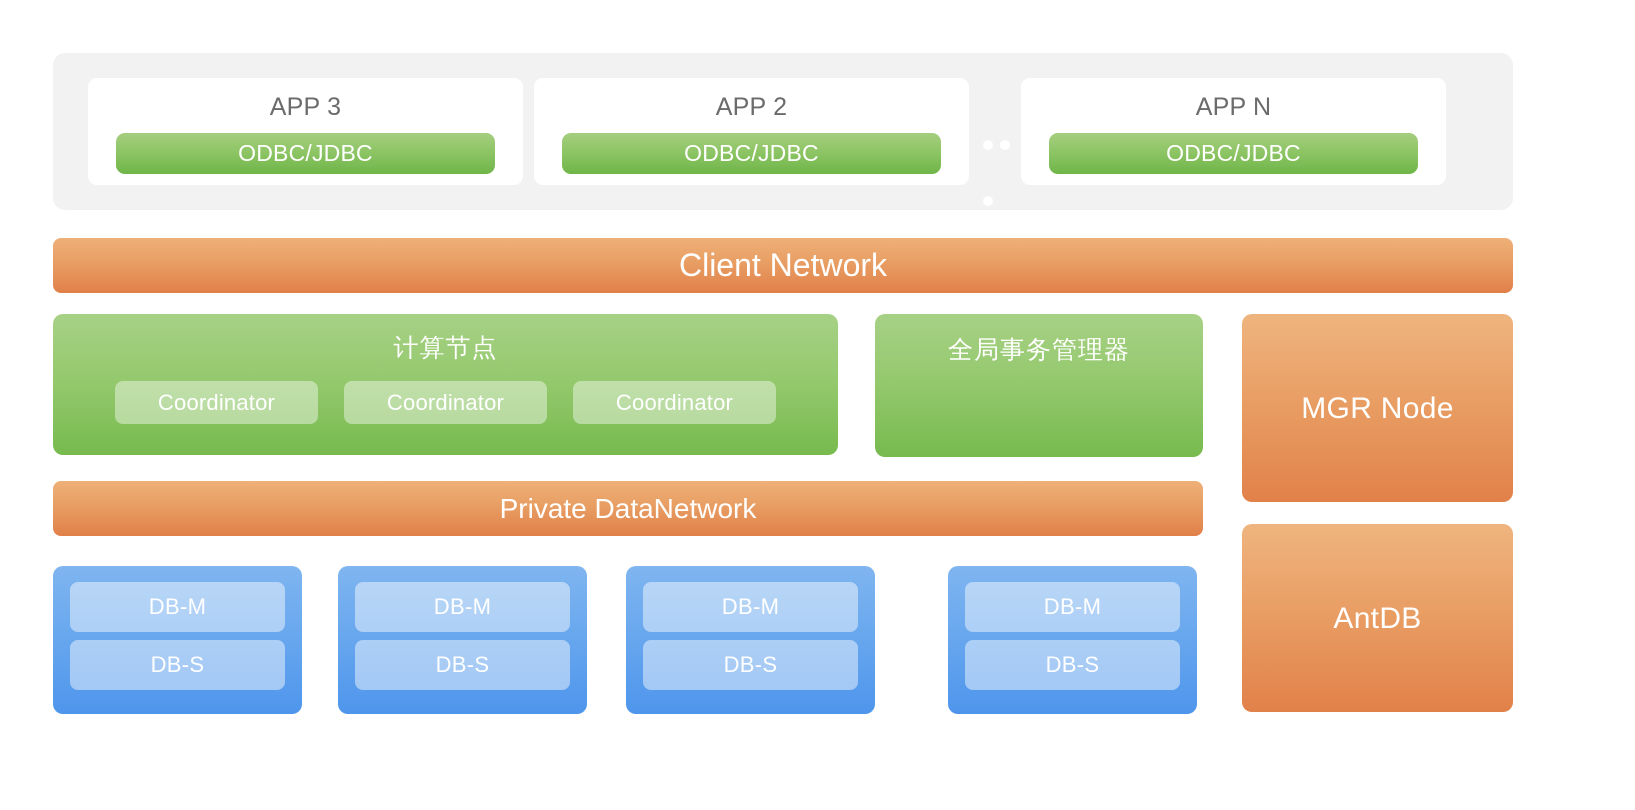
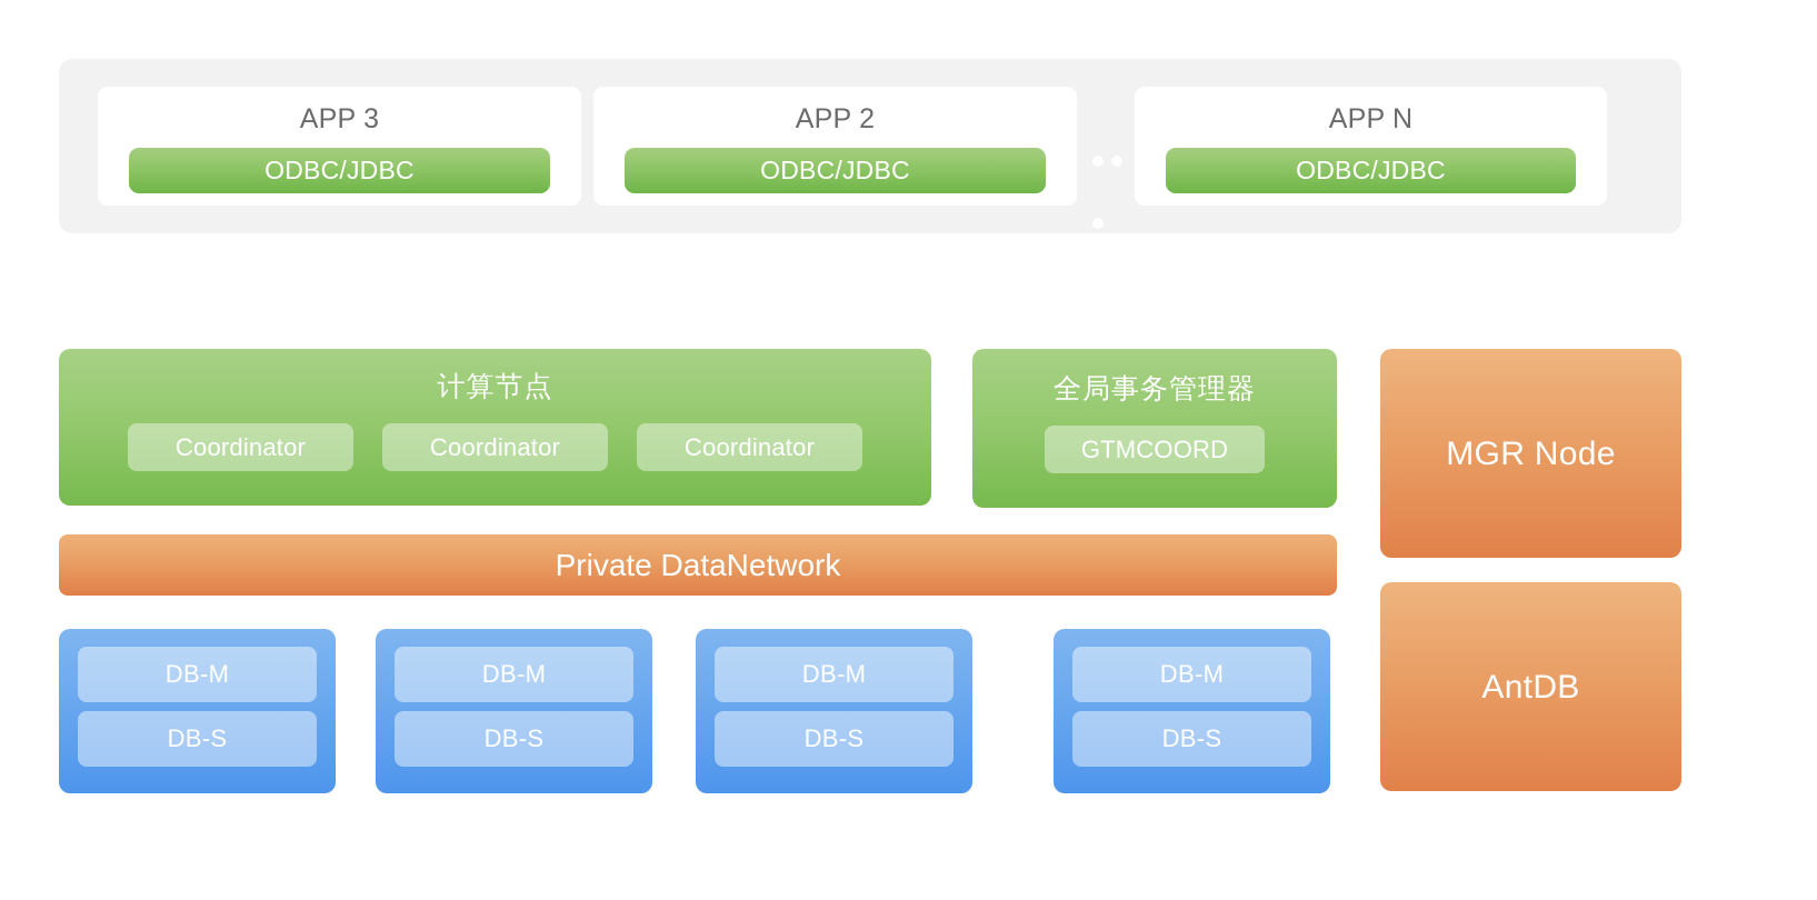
  APP 3
  ODBC/JDBC
  APP 2
  ODBC/JDBC
  APP N
  ODBC/JDBC
- Client Network
  计算节点
  Coordinator
  Coordinator
  Coordinator
  全局事务管理器
+ GTMCOORD
  MGR Node
  AntDB
  Private DataNetwork
  DB-M
  DB-S
  DB-M
  DB-S
  DB-M
  DB-S
  DB-M
  DB-S
